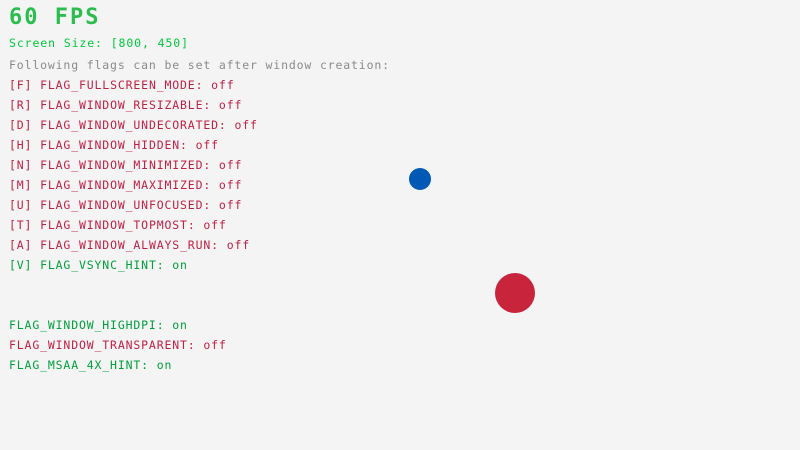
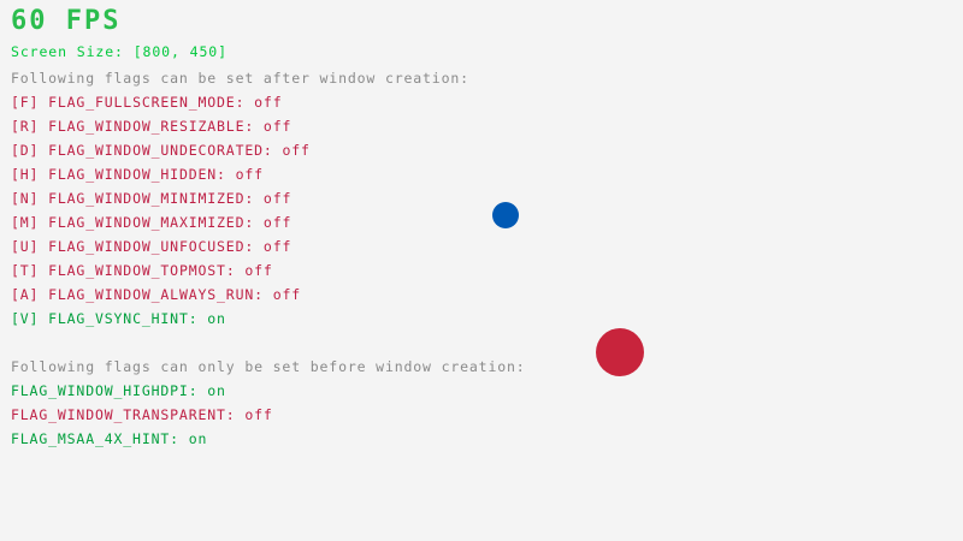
  60 FPS
  Screen Size: [800, 450]
  Following flags can be set after window creation:
  [F] FLAG_FULLSCREEN_MODE: off
  [R] FLAG_WINDOW_RESIZABLE: off
  [D] FLAG_WINDOW_UNDECORATED: off
  [H] FLAG_WINDOW_HIDDEN: off
  [N] FLAG_WINDOW_MINIMIZED: off
  [M] FLAG_WINDOW_MAXIMIZED: off
  [U] FLAG_WINDOW_UNFOCUSED: off
  [T] FLAG_WINDOW_TOPMOST: off
  [A] FLAG_WINDOW_ALWAYS_RUN: off
  [V] FLAG_VSYNC_HINT: on
+ Following flags can only be set before window creation:
  FLAG_WINDOW_HIGHDPI: on
  FLAG_WINDOW_TRANSPARENT: off
  FLAG_MSAA_4X_HINT: on
